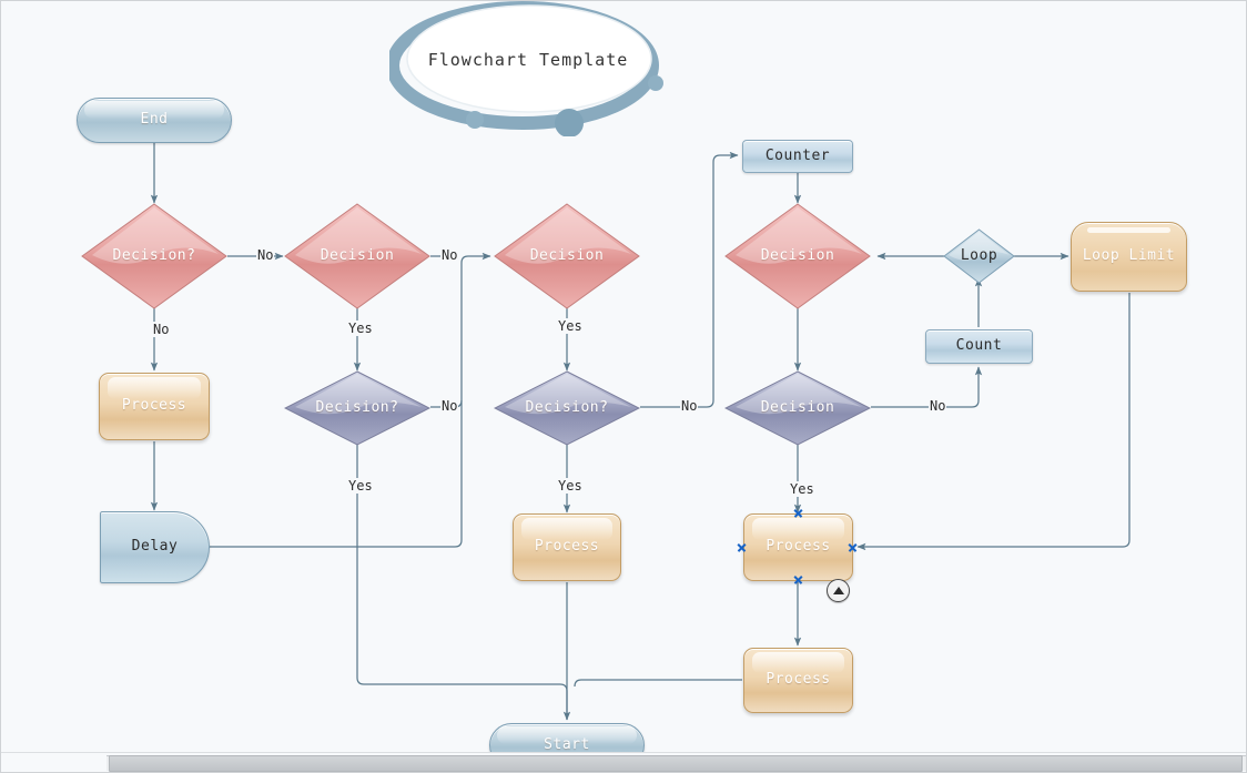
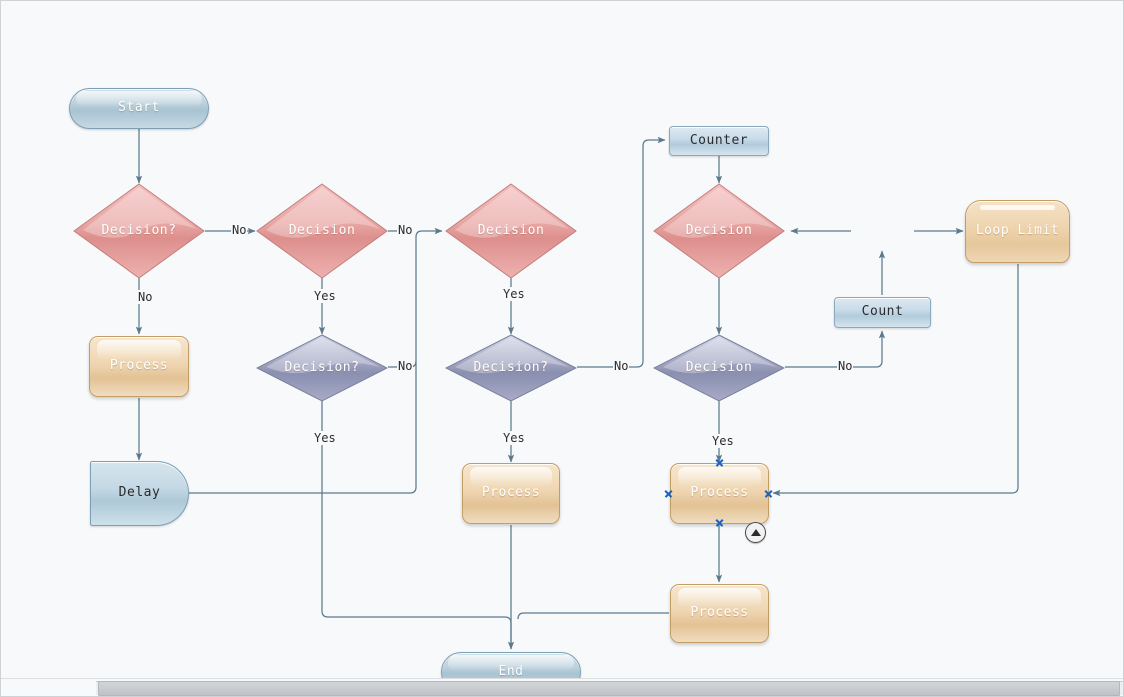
  No
  No
  No
  Yes
  No
  Yes
  Yes
  No
  Yes
  Yes
  No
- Flowchart Template
- End
+ Start
  Decision?
  Process
  Delay
  Decision
  Decision?
  Decision
  Decision?
  Process
  Counter
  Decision
  Decision
- Loop
  Count
  Loop Limit
  Process
  Process
- Start
+ End
